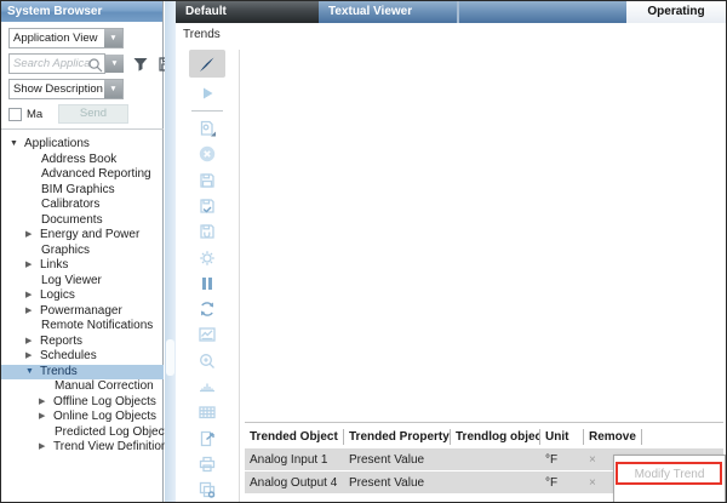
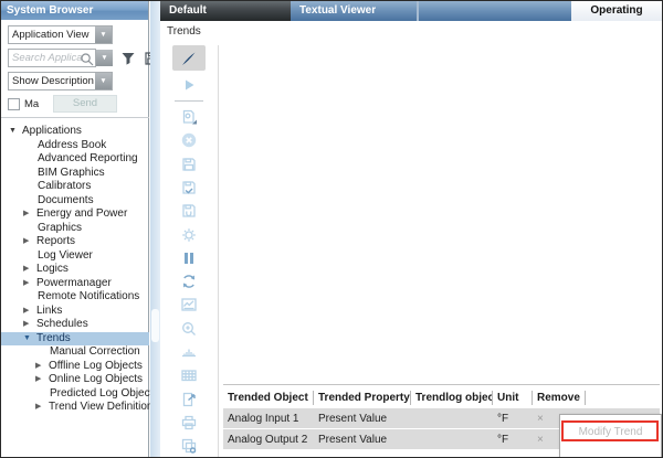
  System Browser
  Application View
  Search Applica
  Show Description
  Ma
  Send
  Applications
  Address Book
  Advanced Reporting
  BIM Graphics
  Calibrators
  Documents
  Energy and Power
  Graphics
- Links
+ Reports
  Log Viewer
  Logics
  Powermanager
  Remote Notifications
- Reports
+ Links
  Schedules
  Trends
  Manual Correction
  Offline Log Objects
  Online Log Objects
  Predicted Log Objec
  Trend View Definitio
  Default
  Textual Viewer
  Operating
  Trends
  Trended Object
  Trended Property
  Trendlog objec
  Unit
  Remove
  Analog Input 1
  Present Value
  °F
  ×
- Analog Output 4
+ Analog Output 2
  Present Value
  °F
  ×
  Modify Trend
